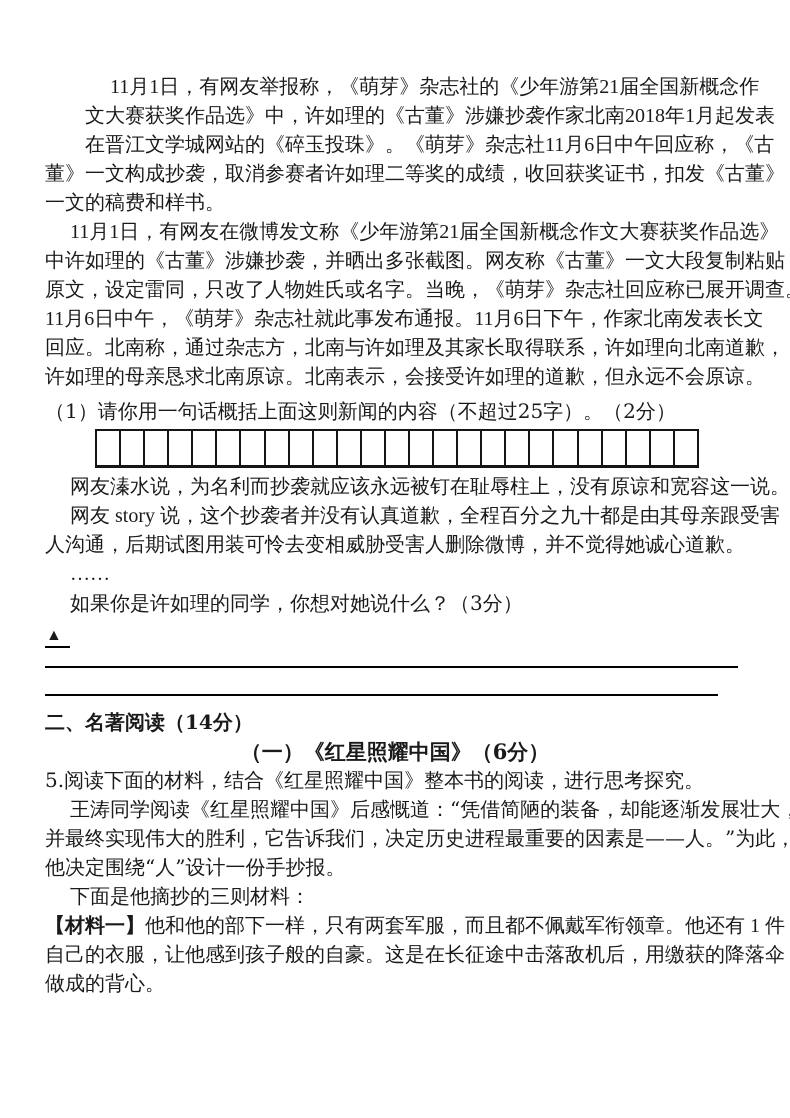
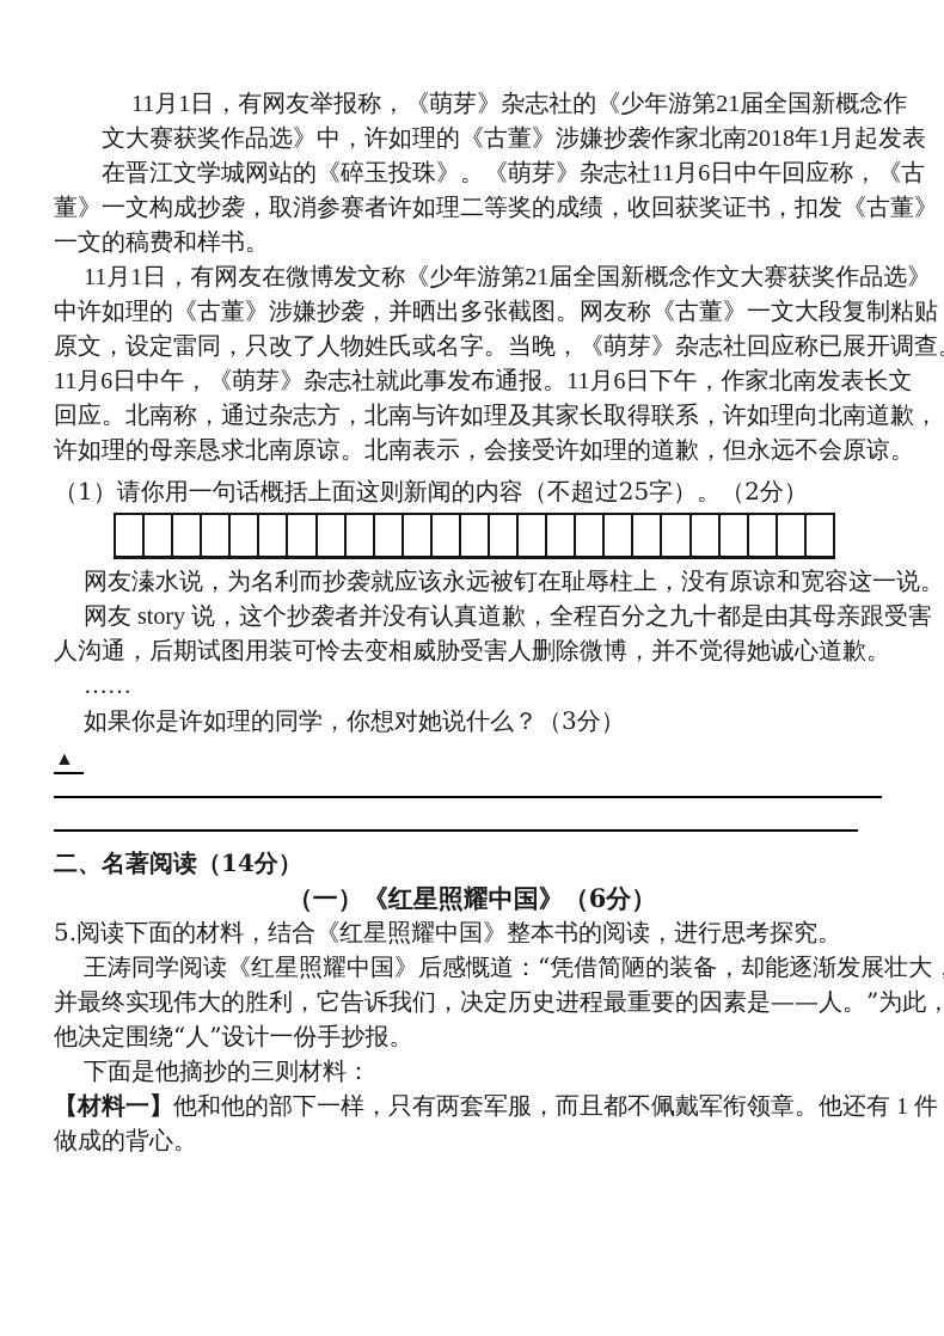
  11月1日，有网友举报称，《萌芽》杂志社的《少年游第21届全国新概念作
  文大赛获奖作品选》中，许如理的《古董》涉嫌抄袭作家北南2018年1月起发表
  在晋江文学城网站的《碎玉投珠》。《萌芽》杂志社11月6日中午回应称，《古
  董》一文构成抄袭，取消参赛者许如理二等奖的成绩，收回获奖证书，扣发《古董》
  一文的稿费和样书。
  11月1日，有网友在微博发文称《少年游第21届全国新概念作文大赛获奖作品选》
  中许如理的《古董》涉嫌抄袭，并晒出多张截图。网友称《古董》一文大段复制粘贴
  原文，设定雷同，只改了人物姓氏或名字。当晚，《萌芽》杂志社回应称已展开调查
  11月6日中午，《萌芽》杂志社就此事发布通报。11月6日下午，作家北南发表长文
  回应。北南称，通过杂志方，北南与许如理及其家长取得联系，许如理向北南道歉，
  许如理的母亲恳求北南原谅。北南表示，会接受许如理的道歉，但永远不会原谅。
  （1）请你用一句话概括上面这则新闻的内容（不超过25字）。（2分）
  网友溱水说，为名利而抄袭就应该永远被钉在耻辱柱上，没有原谅和宽容这一说。
  网友 story 说，这个抄袭者并没有认真道歉，全程百分之九十都是由其母亲跟受害
  人沟通，后期试图用装可怜去变相威胁受害人删除微博，并不觉得她诚心道歉。
  ……
  如果你是许如理的同学，你想对她说什么？（3分）
  ▲
  二、名著阅读（14分）
  （一）《红星照耀中国》（6分）
  5.阅读下面的材料，结合《红星照耀中国》整本书的阅读，进行思考探究。
  王涛同学阅读《红星照耀中国》后感慨道：“凭借简陋的装备，却能逐渐发展壮大
  并最终实现伟大的胜利，它告诉我们，决定历史进程最重要的因素是——人。”为此，
  他决定围绕“人”设计一份手抄报。
  下面是他摘抄的三则材料：
  【材料一】他和他的部下一样，只有两套军服，而且都不佩戴军衔领章。他还有 1 件
- 自己的衣服，让他感到孩子般的自豪。这是在长征途中击落敌机后，用缴获的降落伞
  做成的背心。
